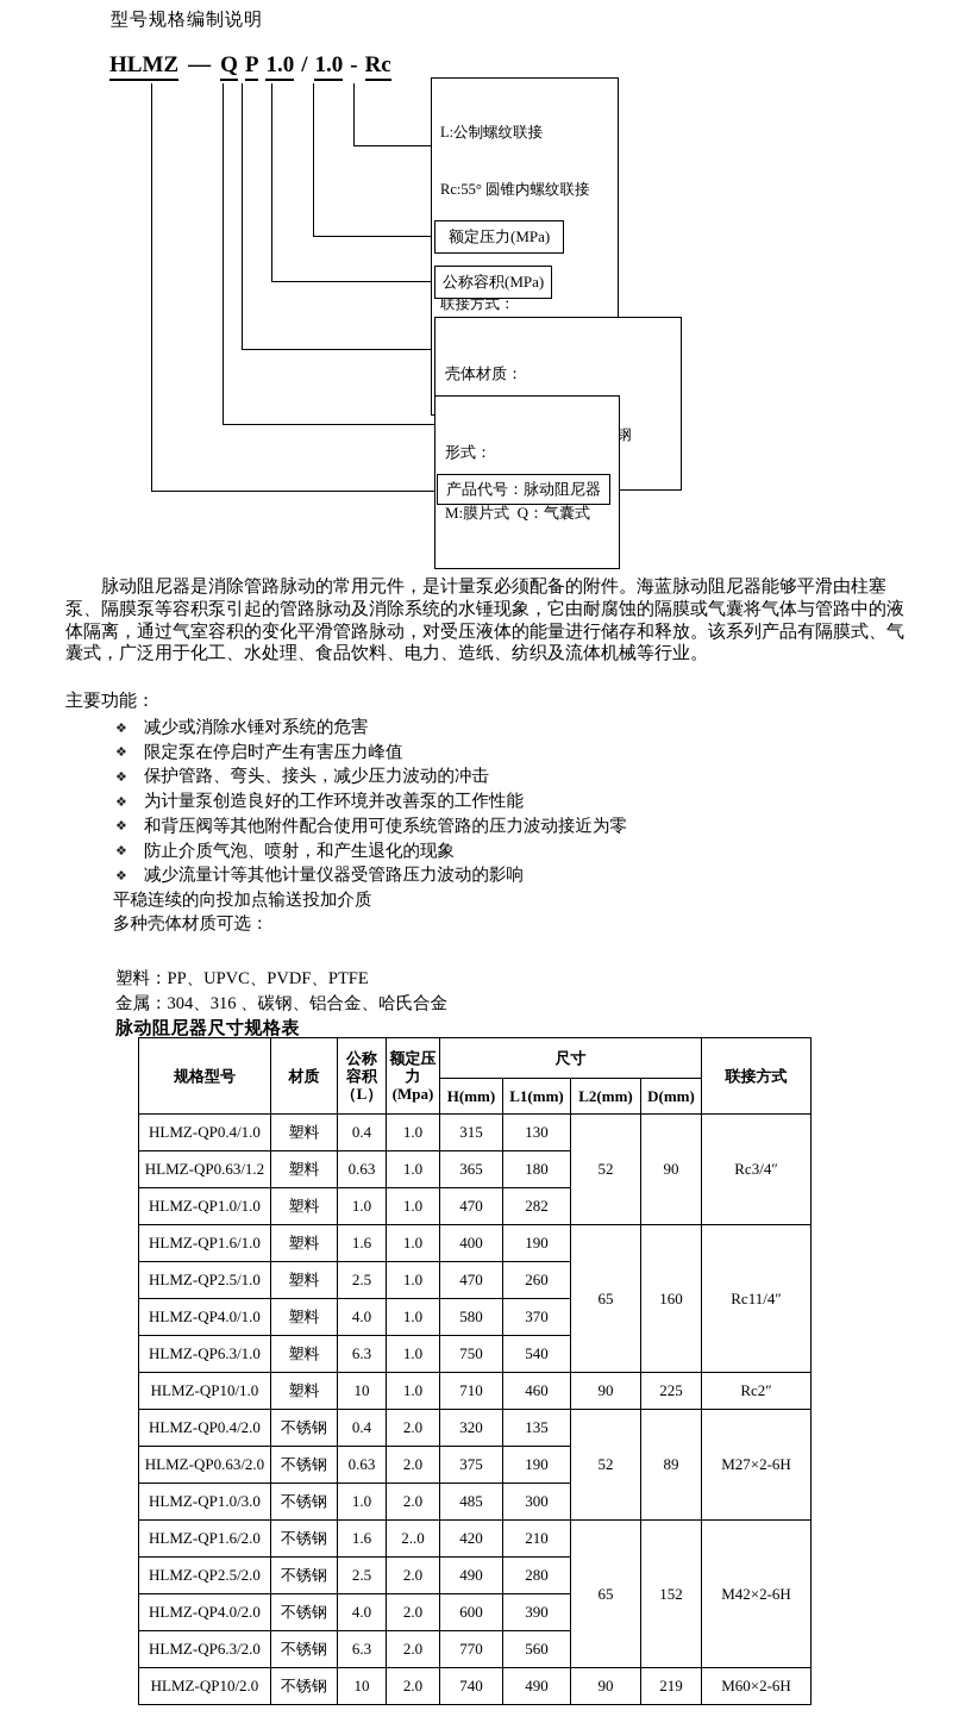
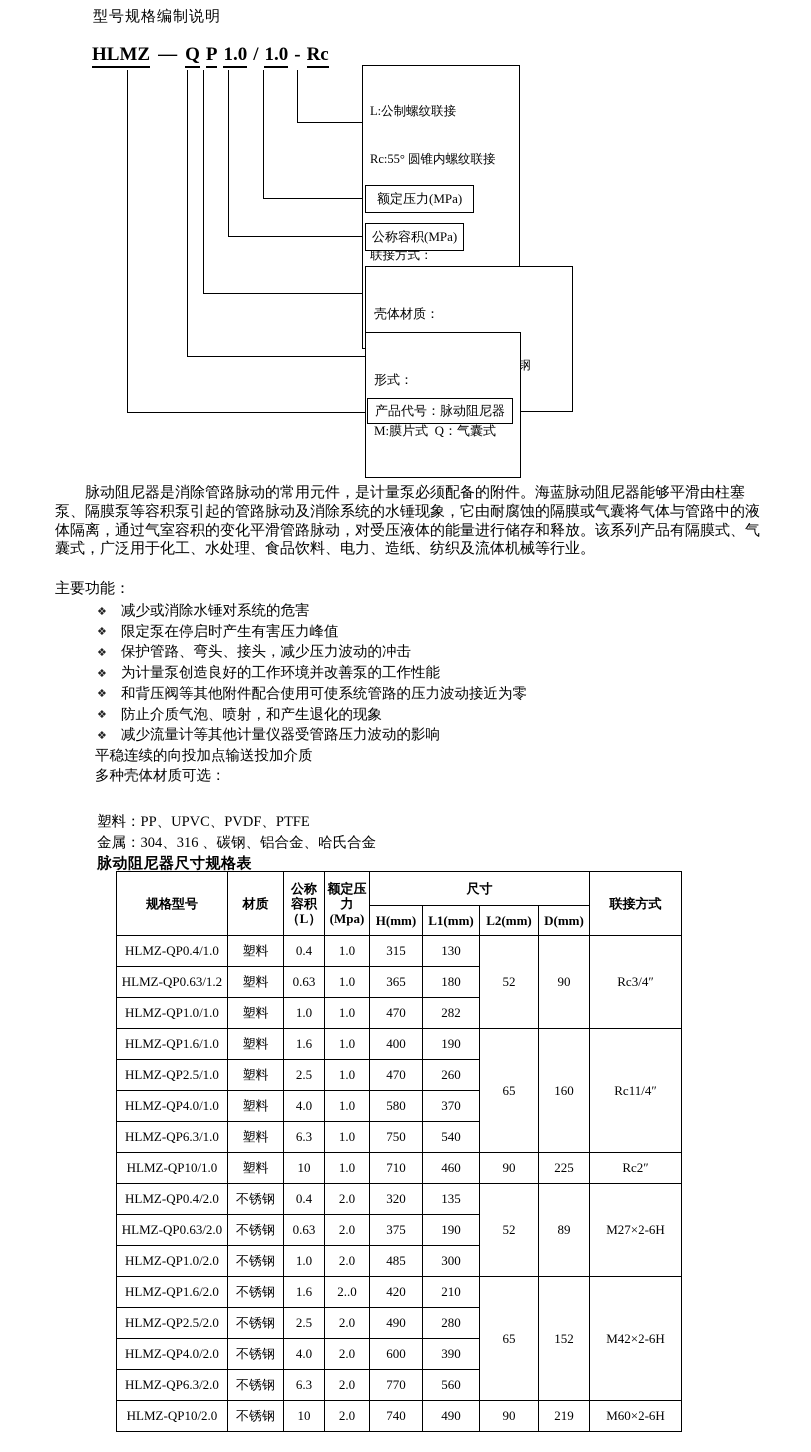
  型号规格编制说明
  HLMZ — Q P 1.0 / 1.0 - Rc
  L:公制螺纹联接
  Rc:55° 圆锥内螺纹联接
  联接方式：
  额定压力(MPa)
  公称容积(MPa)
  壳体材质：
  形式：
  M:膜片式 Q：气囊式
  产品代号：脉动阻尼器
  脉动阻尼器是消除管路脉动的常用元件，是计量泵必须配备的附件。海蓝脉动阻尼器能够平滑由柱塞泵、隔膜泵等容积泵引起的管路脉动及消除系统的水锤现象，它由耐腐蚀的隔膜或气囊将气体与管路中的液体隔离，通过气室容积的变化平滑管路脉动，对受压液体的能量进行储存和释放。该系列产品有隔膜式、气囊式，广泛用于化工、水处理、食品饮料、电力、造纸、纺织及流体机械等行业。
  主要功能：
  ❖ 减少或消除水锤对系统的危害
  ❖ 限定泵在停启时产生有害压力峰值
  ❖ 保护管路、弯头、接头，减少压力波动的冲击
  ❖ 为计量泵创造良好的工作环境并改善泵的工作性能
  ❖ 和背压阀等其他附件配合使用可使系统管路的压力波动接近为零
  ❖ 防止介质气泡、喷射，和产生退化的现象
  ❖ 减少流量计等其他计量仪器受管路压力波动的影响
  平稳连续的向投加点输送投加介质
  多种壳体材质可选：
  塑料：PP、UPVC、PVDF、PTFE
  金属：304、316 、碳钢、铝合金、哈氏合金
  脉动阻尼器尺寸规格表
  规格型号	材质	公称容积（L）	额定压力(Mpa)	尺寸	联接方式
  H(mm)	L1(mm)	L2(mm)	D(mm)
  HLMZ-QP0.4/1.0	塑料	0.4	1.0	315	130	52	90	Rc3/4″
  HLMZ-QP0.63/1.2	塑料	0.63	1.0	365	180
  HLMZ-QP1.0/1.0	塑料	1.0	1.0	470	282
  HLMZ-QP1.6/1.0	塑料	1.6	1.0	400	190	65	160	Rc11/4″
  HLMZ-QP2.5/1.0	塑料	2.5	1.0	470	260
  HLMZ-QP4.0/1.0	塑料	4.0	1.0	580	370
  HLMZ-QP6.3/1.0	塑料	6.3	1.0	750	540
  HLMZ-QP10/1.0	塑料	10	1.0	710	460	90	225	Rc2″
  HLMZ-QP0.4/2.0	不锈钢	0.4	2.0	320	135	52	89	M27×2-6H
  HLMZ-QP0.63/2.0	不锈钢	0.63	2.0	375	190
- HLMZ-QP1.0/3.0	不锈钢	1.0	2.0	485	300
+ HLMZ-QP1.0/2.0	不锈钢	1.0	2.0	485	300
  HLMZ-QP1.6/2.0	不锈钢	1.6	2..0	420	210	65	152	M42×2-6H
  HLMZ-QP2.5/2.0	不锈钢	2.5	2.0	490	280
  HLMZ-QP4.0/2.0	不锈钢	4.0	2.0	600	390
  HLMZ-QP6.3/2.0	不锈钢	6.3	2.0	770	560
  HLMZ-QP10/2.0	不锈钢	10	2.0	740	490	90	219	M60×2-6H
